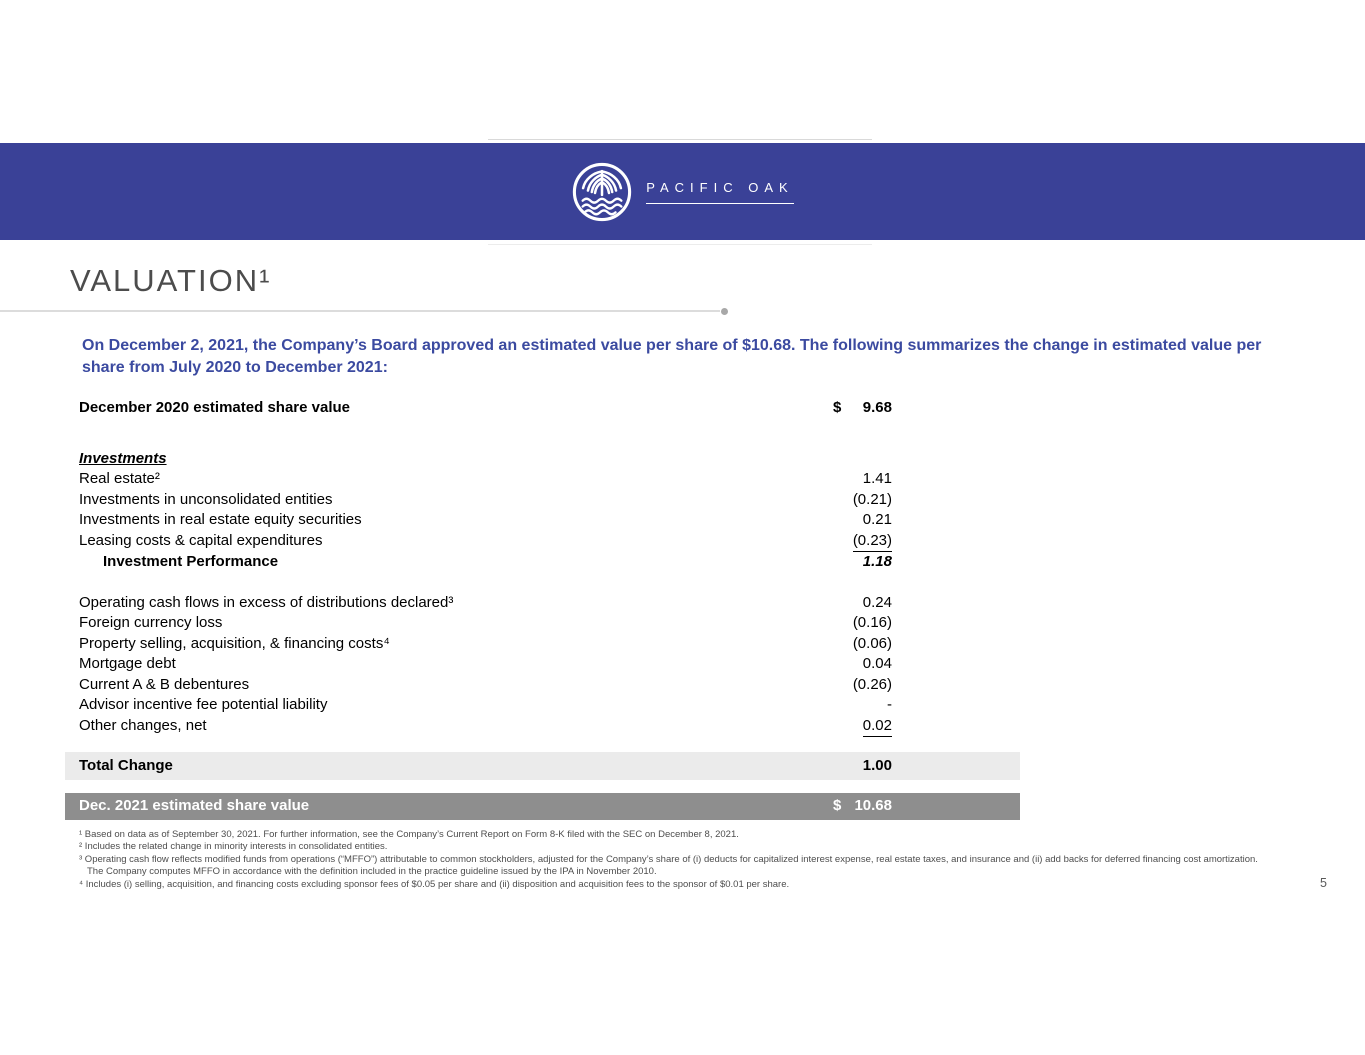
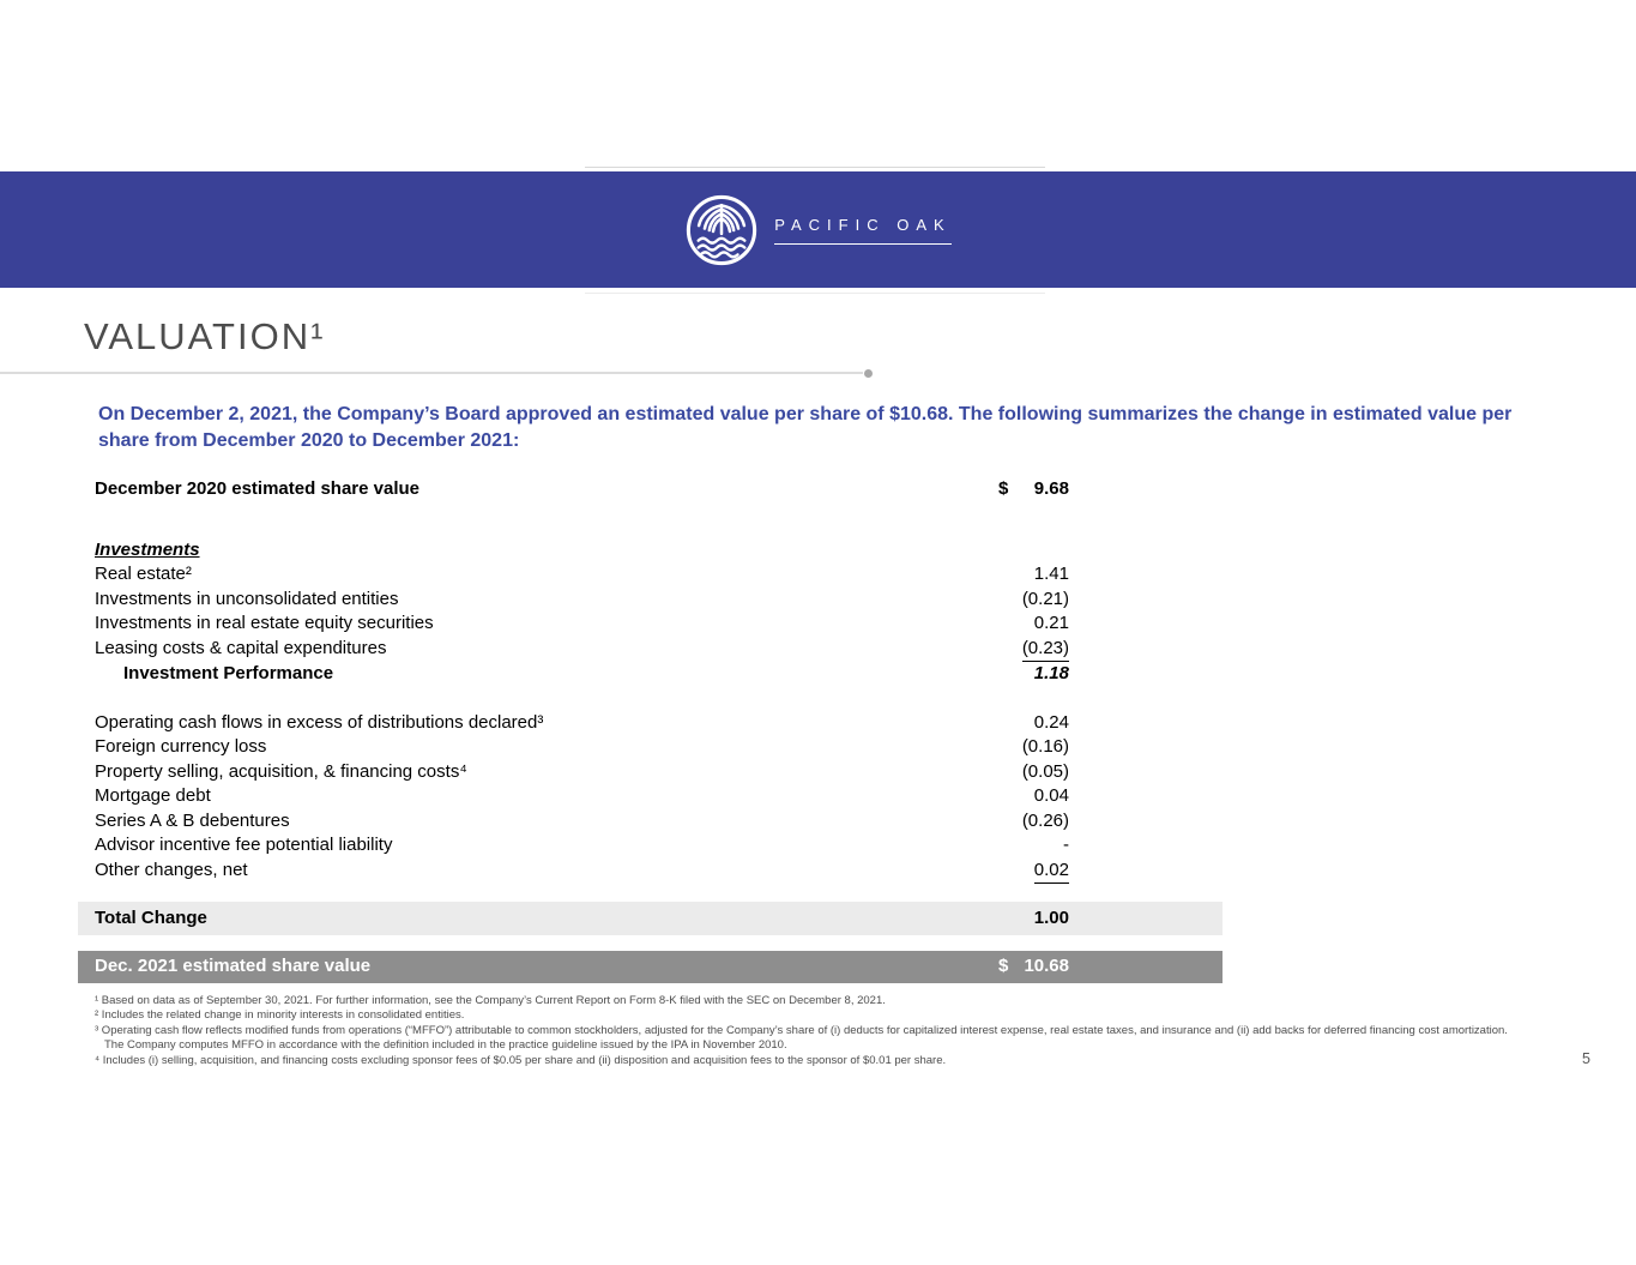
  PACIFIC OAK
  VALUATION¹
- On December 2, 2021, the Company’s Board approved an estimated value per share of $10.68. The following summarizes the change in estimated value per share from July 2020 to December 2021:
+ On December 2, 2021, the Company’s Board approved an estimated value per share of $10.68. The following summarizes the change in estimated value per share from December 2020 to December 2021:
  December 2020 estimated share value
  $
  9.68
  Investments
  Real estate²
  1.41
  Investments in unconsolidated entities
  (0.21)
  Investments in real estate equity securities
  0.21
  Leasing costs & capital expenditures
  (0.23)
  Investment Performance
  1.18
  Operating cash flows in excess of distributions declared³
  0.24
  Foreign currency loss
  (0.16)
  Property selling, acquisition, & financing costs⁴
- (0.06)
+ (0.05)
  Mortgage debt
  0.04
- Current A & B debentures
+ Series A & B debentures
  (0.26)
  Advisor incentive fee potential liability
  -
  Other changes, net
  0.02
  Total Change
  1.00
  Dec. 2021 estimated share value
  $
  10.68
  ¹ Based on data as of September 30, 2021. For further information, see the Company’s Current Report on Form 8-K filed with the SEC on December 8, 2021.
  ² Includes the related change in minority interests in consolidated entities.
  ³ Operating cash flow reflects modified funds from operations (“MFFO”) attributable to common stockholders, adjusted for the Company’s share of (i) deducts for capitalized interest expense, real estate taxes, and insurance and (ii) add backs for deferred financing cost amortization.
  The Company computes MFFO in accordance with the definition included in the practice guideline issued by the IPA in November 2010.
  ⁴ Includes (i) selling, acquisition, and financing costs excluding sponsor fees of $0.05 per share and (ii) disposition and acquisition fees to the sponsor of $0.01 per share.
  5
